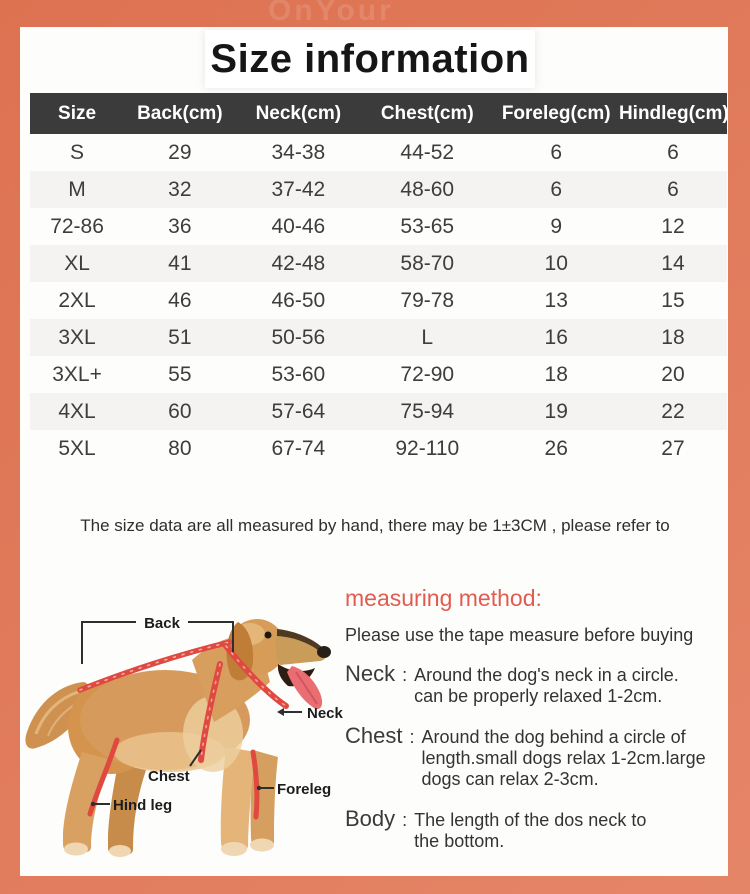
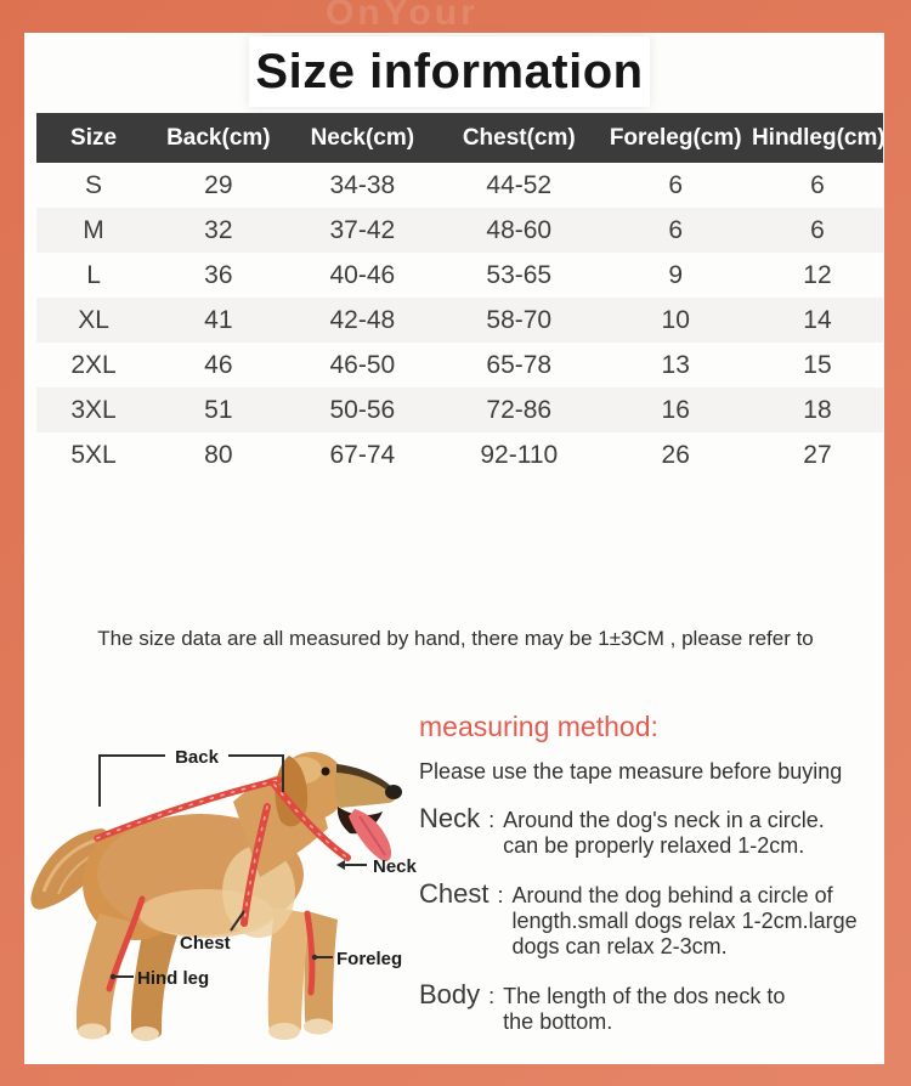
  OnYour
  Size information
  Size	Back(cm)	Neck(cm)	Chest(cm)	Foreleg(cm)	Hindleg(cm)
  S	29	34-38	44-52	6	6
  M	32	37-42	48-60	6	6
- 72-86	36	40-46	53-65	9	12
+ L	36	40-46	53-65	9	12
  XL	41	42-48	58-70	10	14
- 2XL	46	46-50	79-78	13	15
+ 2XL	46	46-50	65-78	13	15
- 3XL	51	50-56	L	16	18
+ 3XL	51	50-56	72-86	16	18
- 3XL+	55	53-60	72-90	18	20
- 4XL	60	57-64	75-94	19	22
  5XL	80	67-74	92-110	26	27
  The size data are all measured by hand, there may be 1±3CM , please refer to
  Back
  Neck
  Chest
  Hind leg
  Foreleg
  measuring method:
  Please use the tape measure before buying
  Neck
  :
  Around the dog's neck in a circle.
  can be properly relaxed 1-2cm.
  Chest
  :
  Around the dog behind a circle of
  length.small dogs relax 1-2cm.large
  dogs can relax 2-3cm.
  Body
  :
  The length of the dos neck to
  the bottom.
